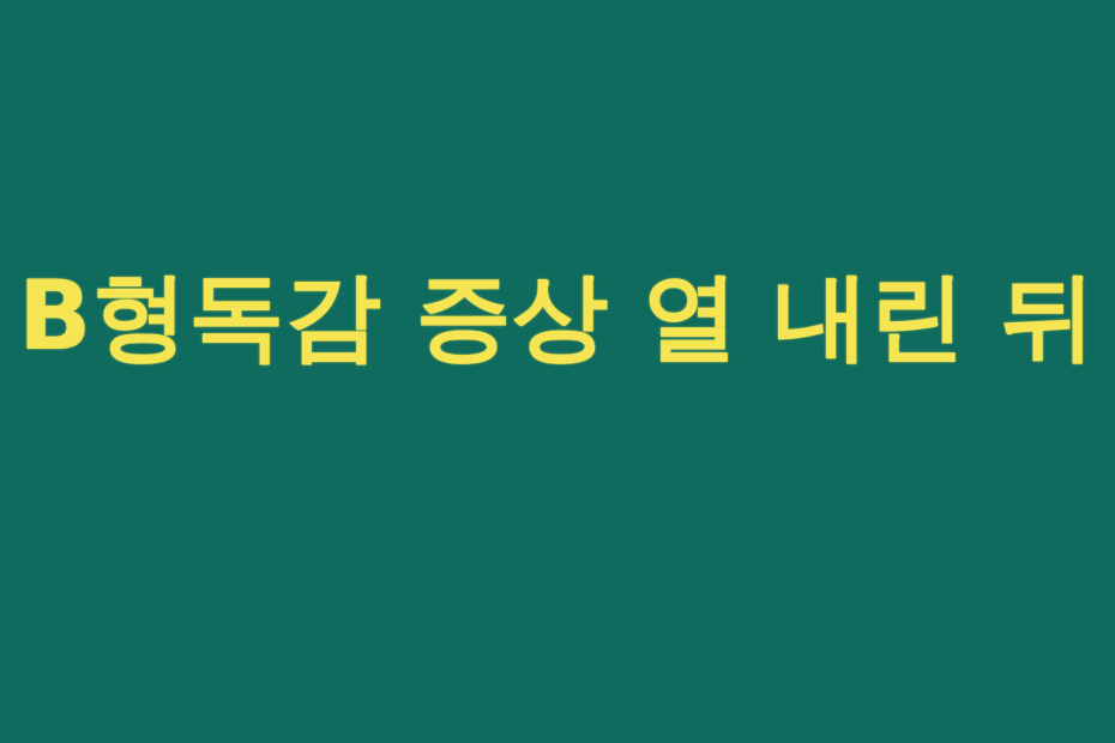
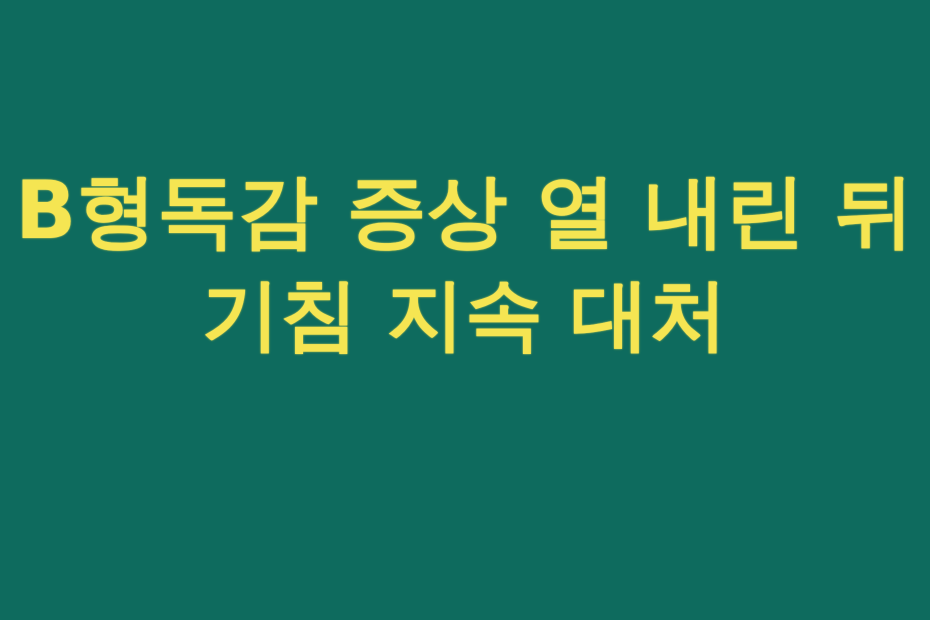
  B형독감 증상 열 내린 뒤
+ 기침 지속 대처
